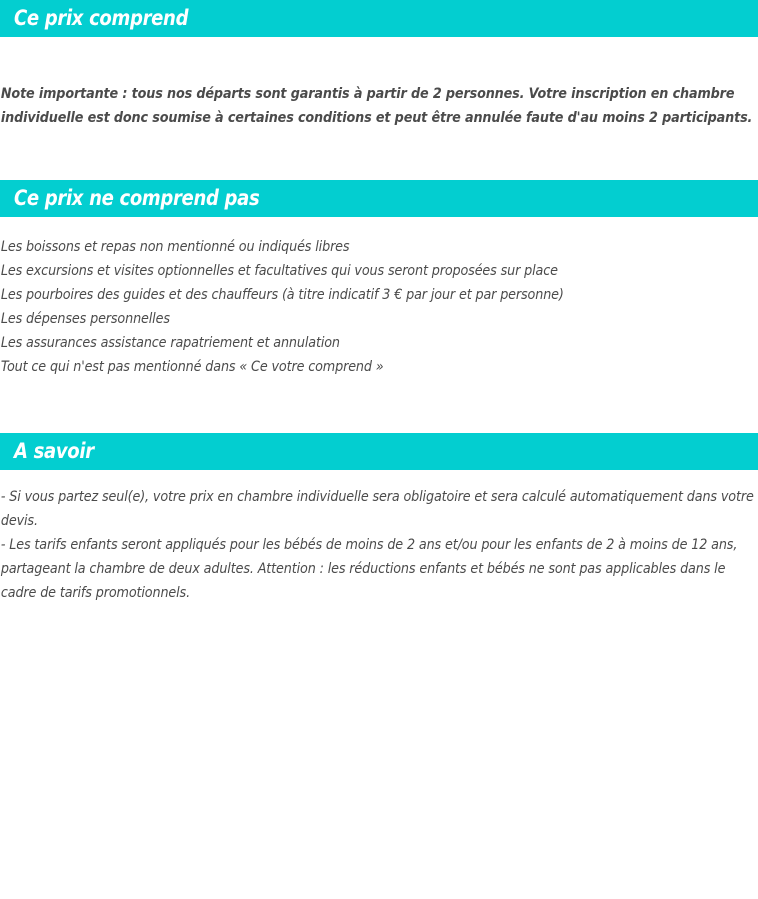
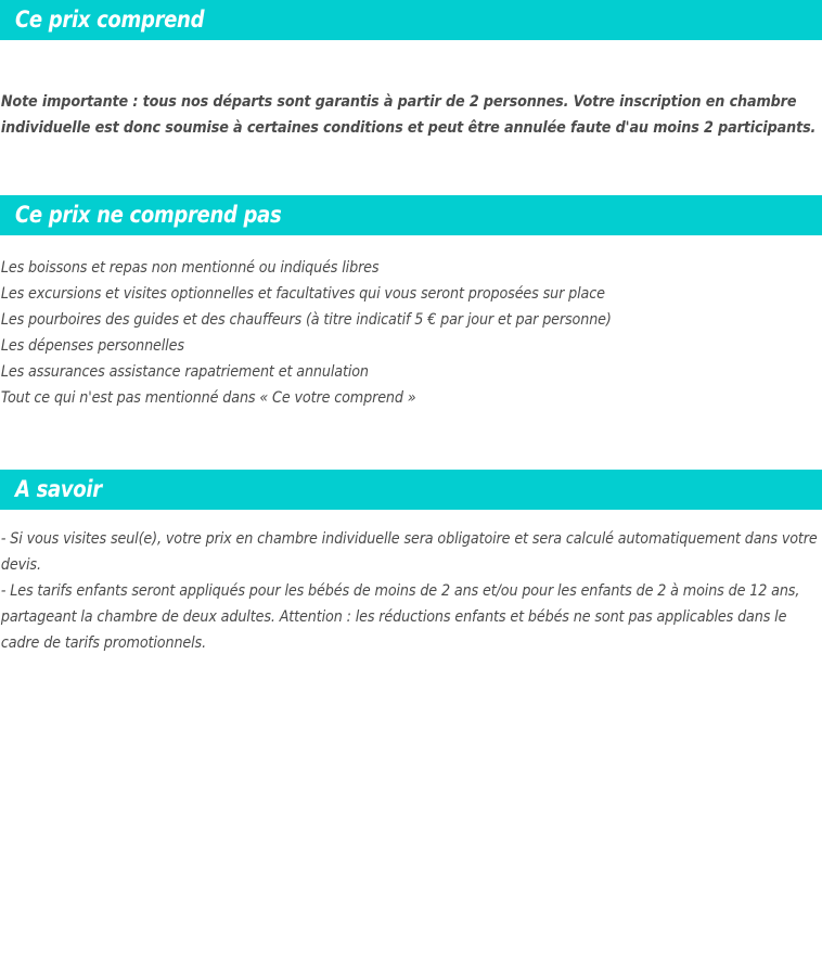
  Ce prix comprend
  Note importante : tous nos départs sont garantis à partir de 2 personnes. Votre inscription en chambre individuelle est donc soumise à certaines conditions et peut être annulée faute d'au moins 2 participants.
  Ce prix ne comprend pas
  Les boissons et repas non mentionné ou indiqués libres
  Les excursions et visites optionnelles et facultatives qui vous seront proposées sur place
- Les pourboires des guides et des chauffeurs (à titre indicatif 3 € par jour et par personne)
+ Les pourboires des guides et des chauffeurs (à titre indicatif 5 € par jour et par personne)
  Les dépenses personnelles
  Les assurances assistance rapatriement et annulation
  Tout ce qui n'est pas mentionné dans « Ce votre comprend »
  A savoir
- - Si vous partez seul(e), votre prix en chambre individuelle sera obligatoire et sera calculé automatiquement dans votre devis.
+ - Si vous visites seul(e), votre prix en chambre individuelle sera obligatoire et sera calculé automatiquement dans votre devis.
  - Les tarifs enfants seront appliqués pour les bébés de moins de 2 ans et/ou pour les enfants de 2 à moins de 12 ans, partageant la chambre de deux adultes. Attention : les réductions enfants et bébés ne sont pas applicables dans le cadre de tarifs promotionnels.
